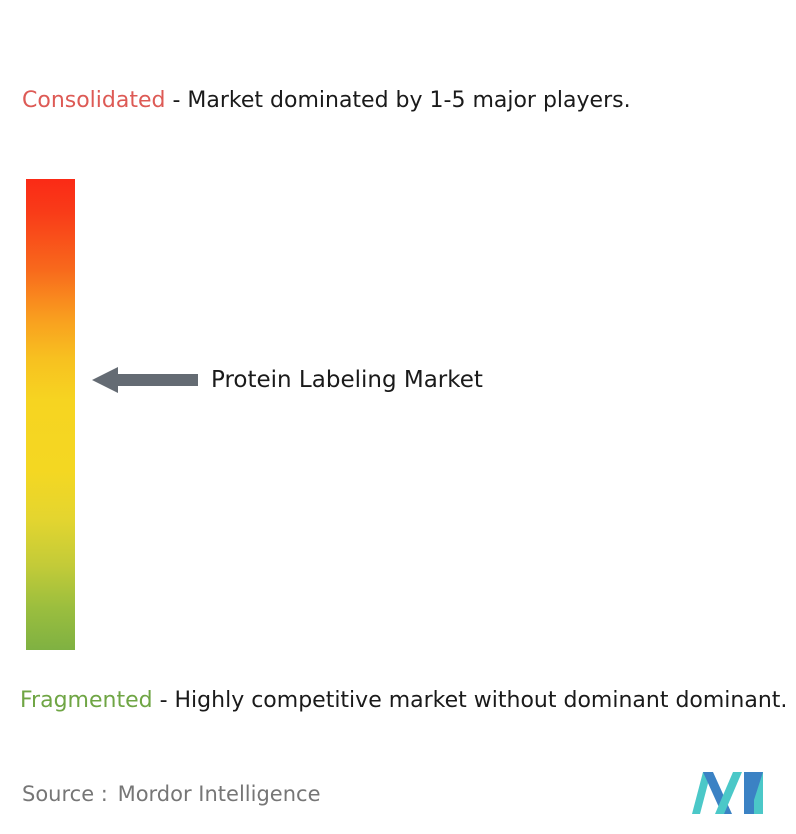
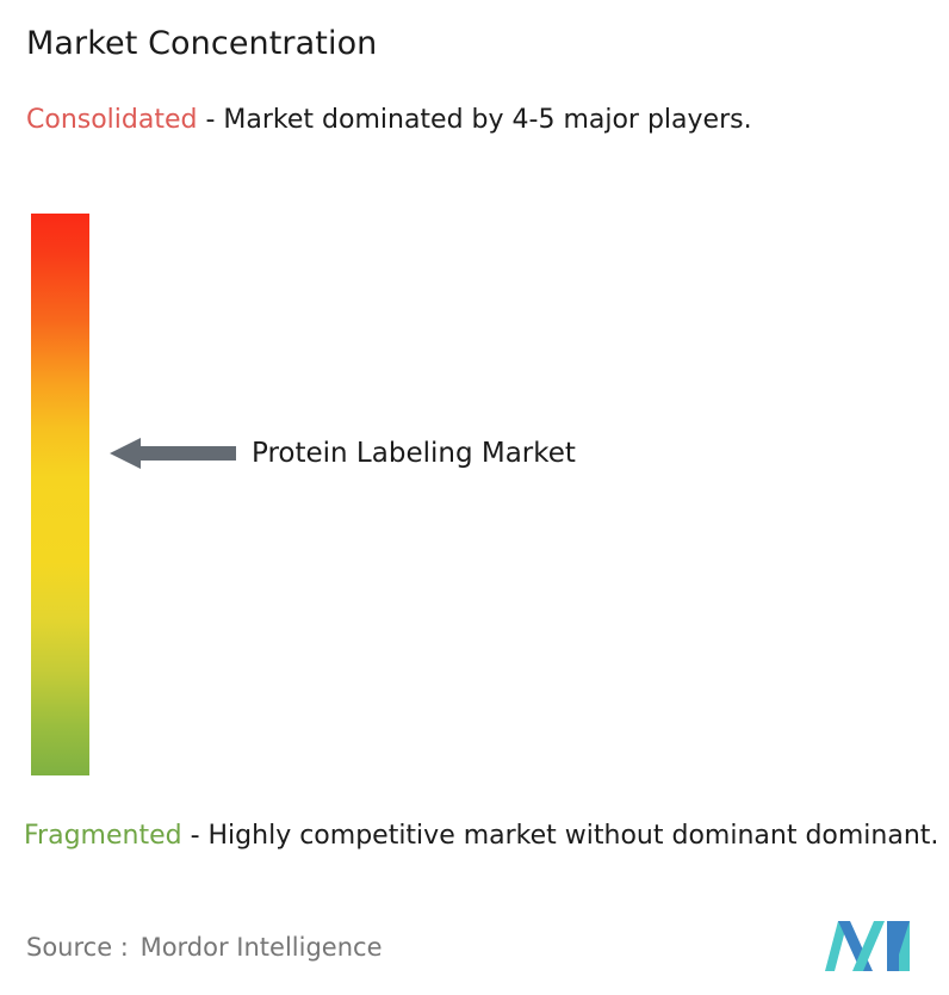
+ Market Concentration
- Consolidated - Market dominated by 1-5 major players.
+ Consolidated - Market dominated by 4-5 major players.
  Protein Labeling Market
  Fragmented - Highly competitive market without dominant dominant.
  Source : Mordor Intelligence
